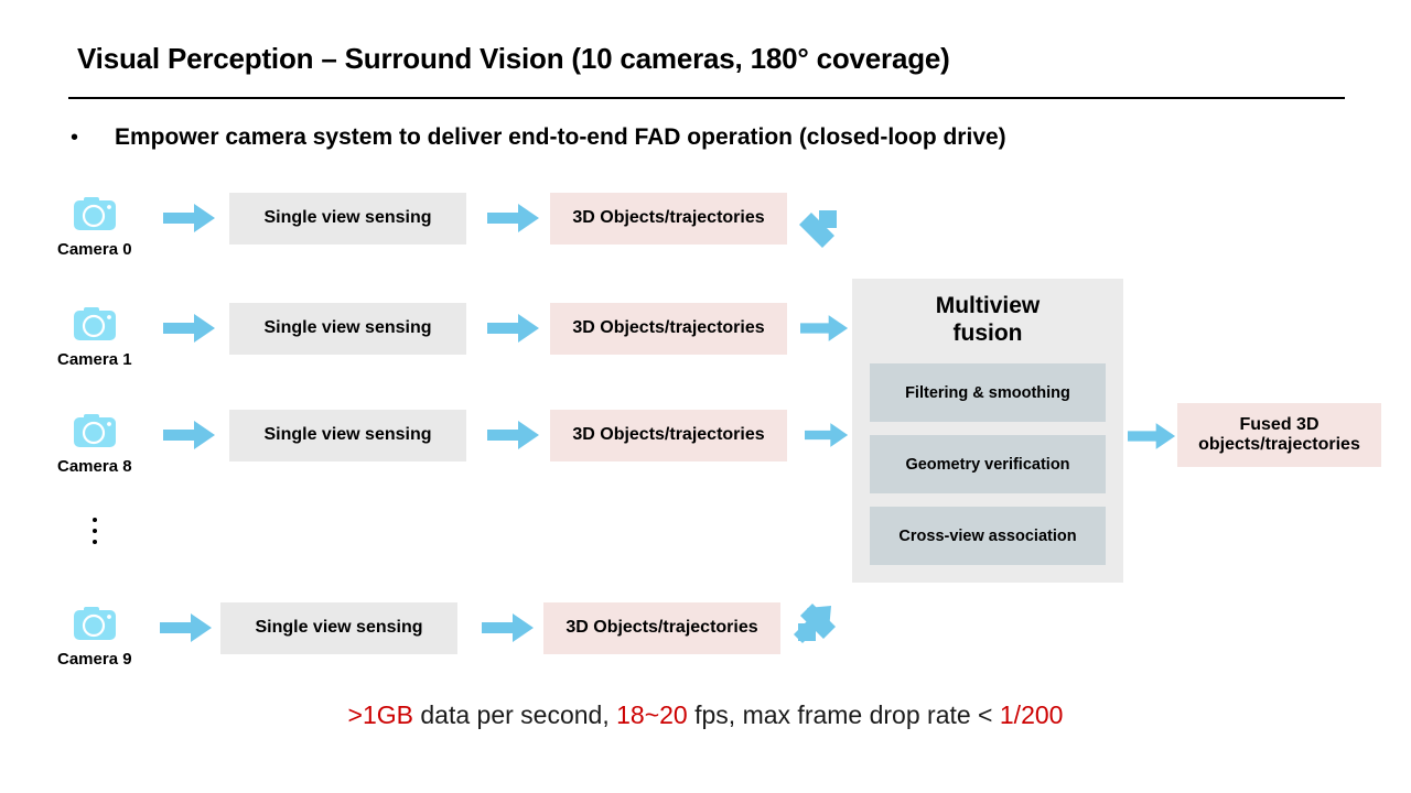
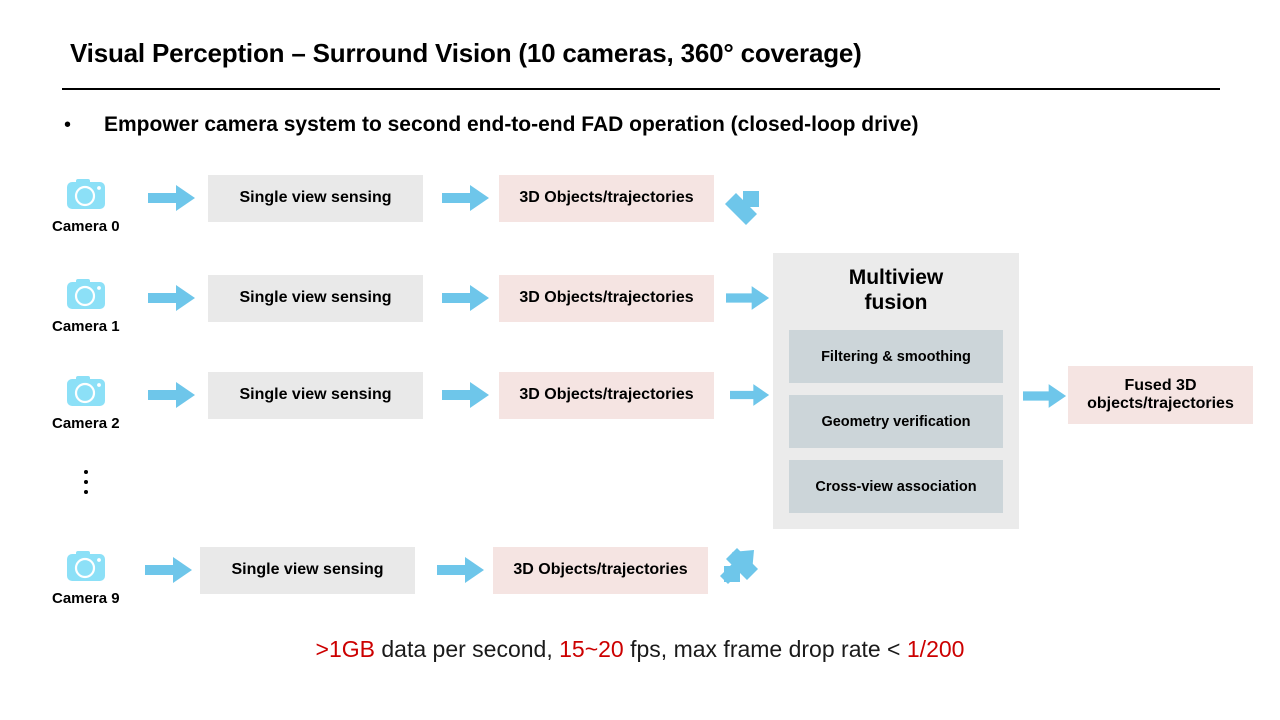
- Visual Perception – Surround Vision (10 cameras, 180° coverage)
+ Visual Perception – Surround Vision (10 cameras, 360° coverage)
  •
- Empower camera system to deliver end-to-end FAD operation (closed-loop drive)
+ Empower camera system to second end-to-end FAD operation (closed-loop drive)
  Camera 0
  Single view sensing
  3D Objects/trajectories
  Camera 1
  Single view sensing
  3D Objects/trajectories
- Camera 8
+ Camera 2
  Single view sensing
  3D Objects/trajectories
  Camera 9
  Single view sensing
  3D Objects/trajectories
  Multiview
  fusion
  Filtering & smoothing
  Geometry verification
  Cross-view association
  Fused 3D
  objects/trajectories
- >1GB data per second, 18~20 fps, max frame drop rate < 1/200
+ >1GB data per second, 15~20 fps, max frame drop rate < 1/200
